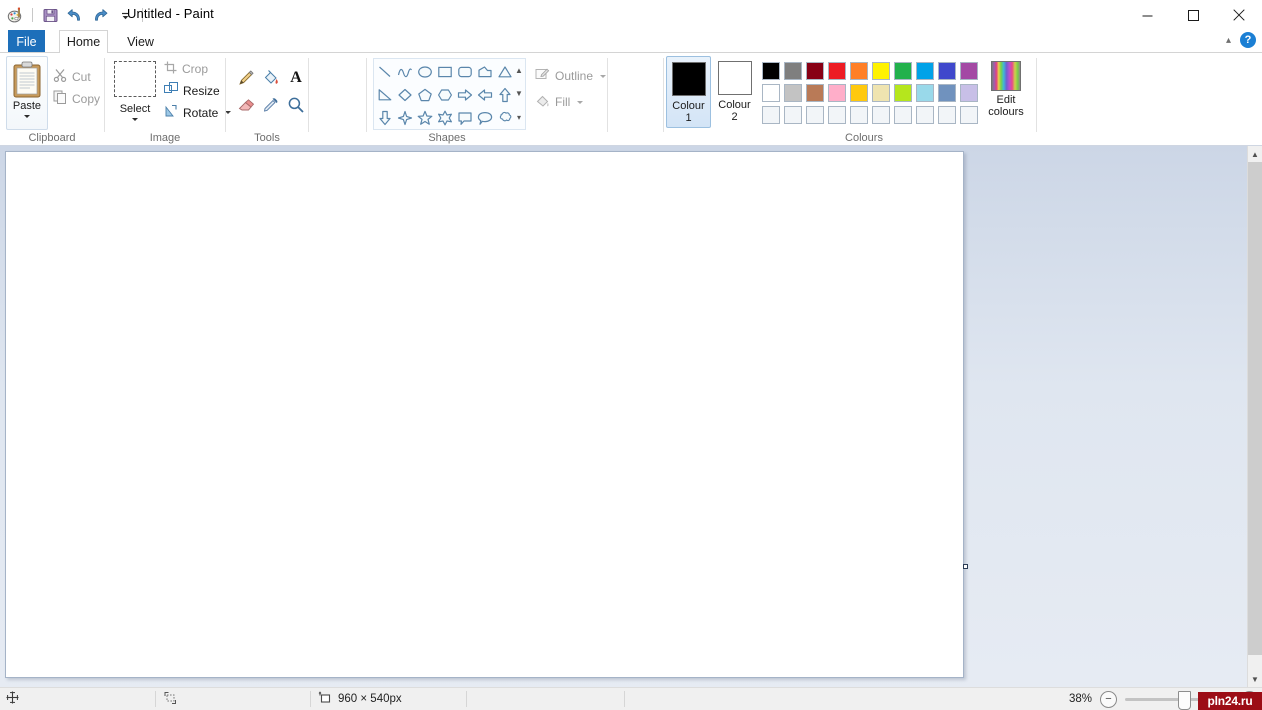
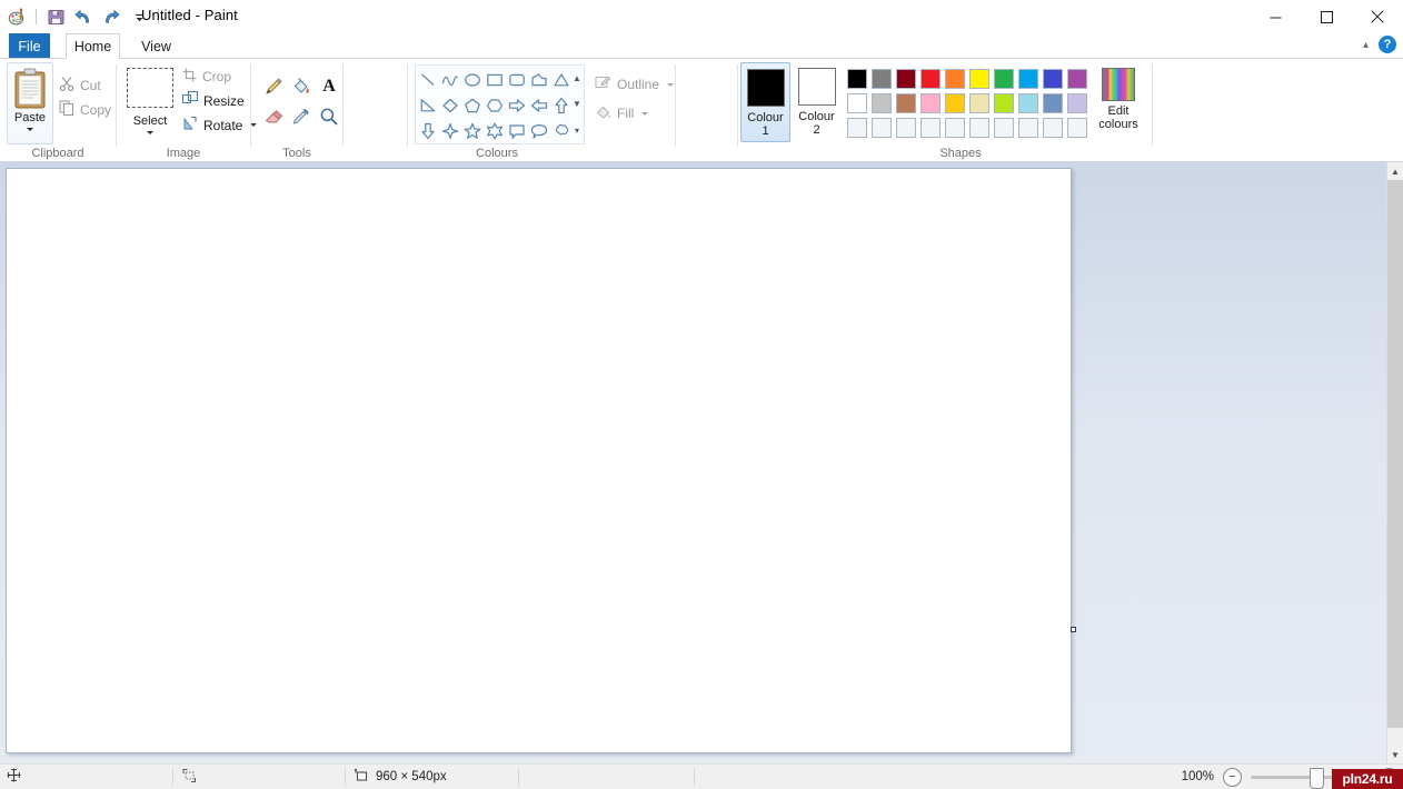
  Untitled - Paint
  File
  Home
  View
  ▴
  ?
  Paste
  Cut
  Copy
  Clipboard
  Select
  Crop
  Resize
  Rotate
  Image
  A
  Tools
  ▲
  ▼
  ▾
  Outline
  Fill
- Shapes
+ Colours
  Colour
  1
  Colour
  2
  Edit
  colours
- Colours
+ Shapes
  ▲
  ▼
  960 × 540px
- 38%
+ 100%
  −
  pln24.ru
